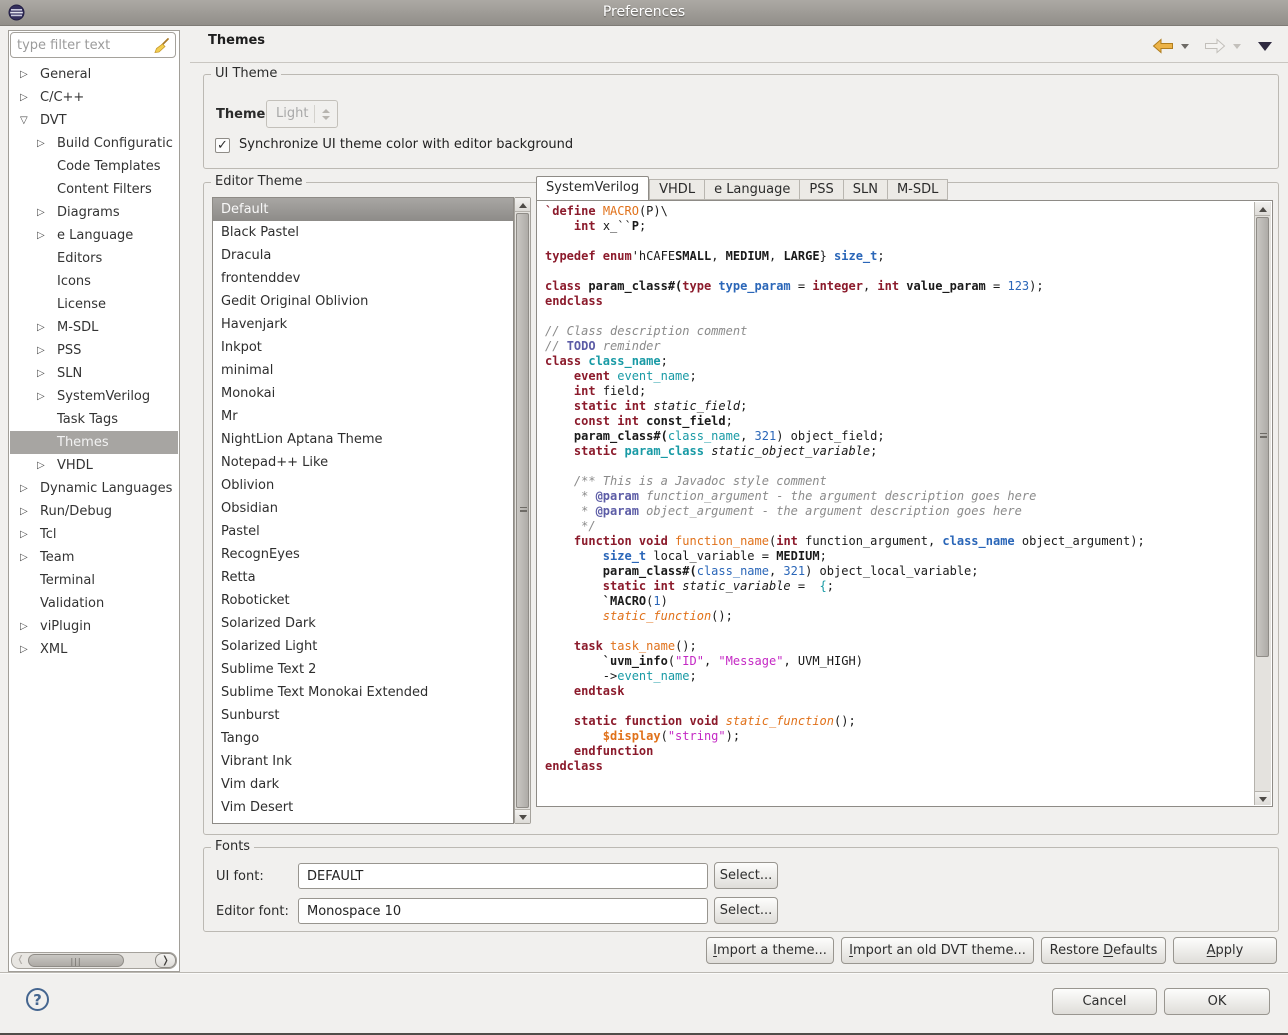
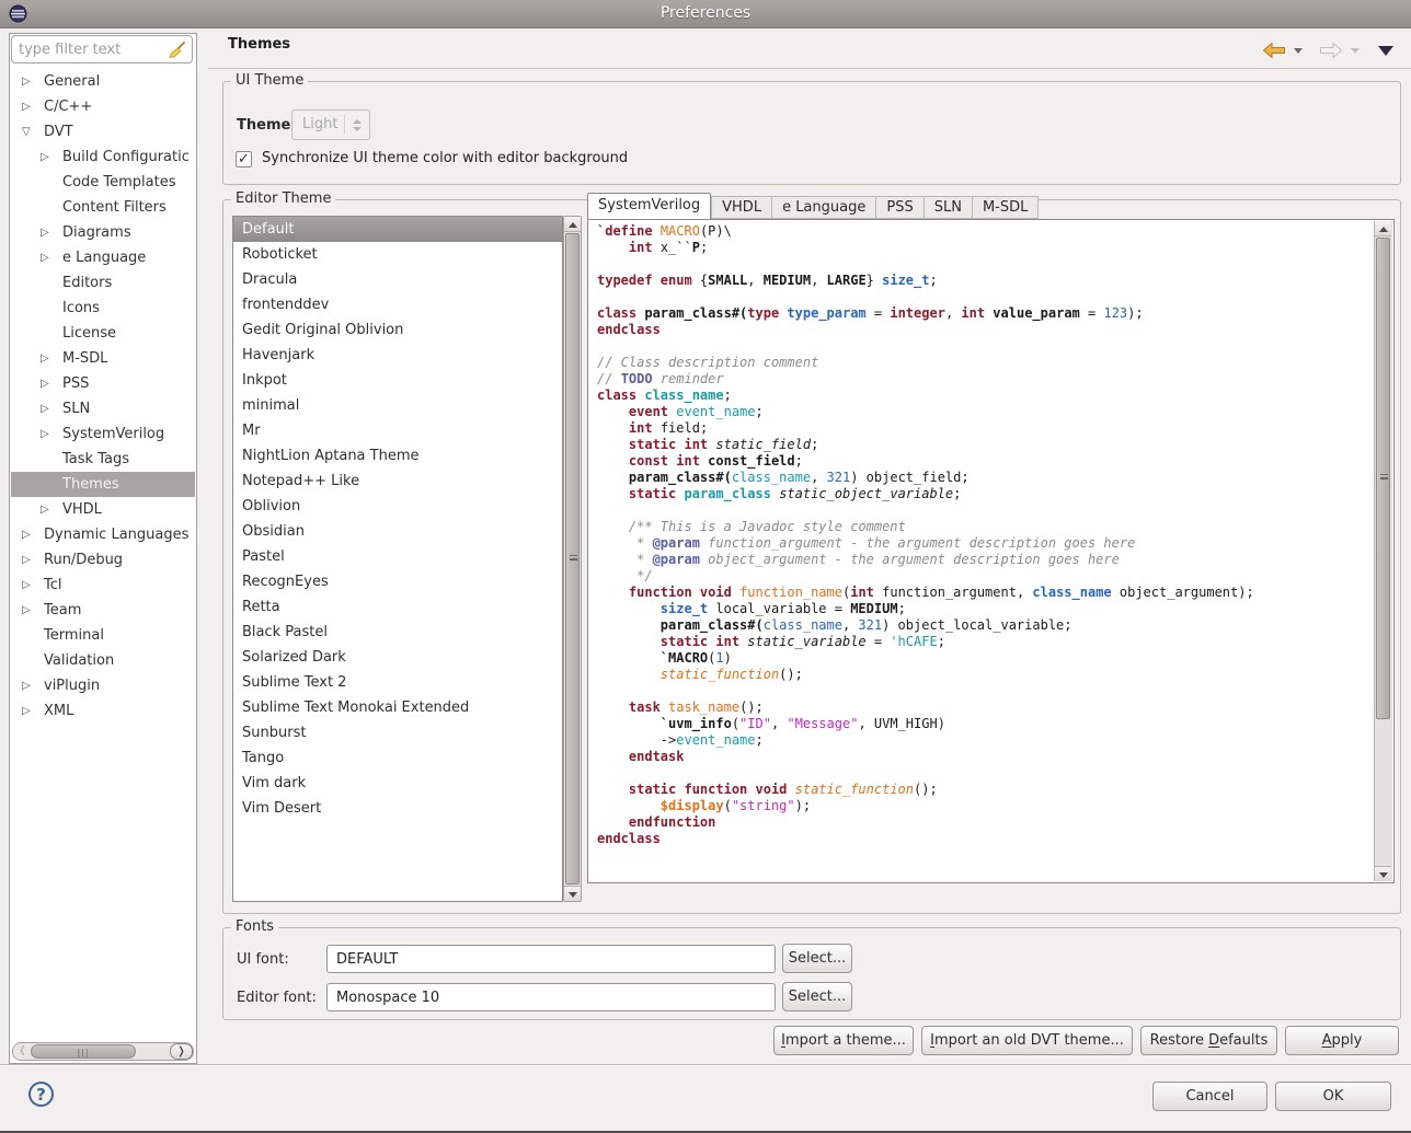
  Preferences
  type filter text
  ▷
  General
  ▷
  C/C++
  ▽
  DVT
  ▷
  Build Configuratic
  Code Templates
  Content Filters
  ▷
  Diagrams
  ▷
  e Language
  Editors
  Icons
  License
  ▷
  M-SDL
  ▷
  PSS
  ▷
  SLN
  ▷
  SystemVerilog
  Task Tags
  Themes
  ▷
  VHDL
  ▷
  Dynamic Languages
  ▷
  Run/Debug
  ▷
  Tcl
  ▷
  Team
  Terminal
  Validation
  ▷
  viPlugin
  ▷
  XML
  ❬
  |||
  ❭
  Themes
  UI Theme
  Theme
  Light
  ✓
  Synchronize UI theme color with editor background
  Editor Theme
  Default
- Black Pastel
+ Roboticket
  Dracula
  frontenddev
  Gedit Original Oblivion
  Havenjark
  Inkpot
  minimal
- Monokai
  Mr
  NightLion Aptana Theme
  Notepad++ Like
  Oblivion
  Obsidian
  Pastel
  RecognEyes
  Retta
- Roboticket
+ Black Pastel
  Solarized Dark
- Solarized Light
  Sublime Text 2
  Sublime Text Monokai Extended
  Sunburst
  Tango
- Vibrant Ink
  Vim dark
  Vim Desert
  SystemVerilog
  VHDL
  e Language
  PSS
  SLN
  M-SDL
  `define MACRO(P)\
  int x_``P;
- typedef enum'hCAFESMALL, MEDIUM, LARGE} size_t;
+ typedef enum {SMALL, MEDIUM, LARGE} size_t;
  class param_class#(type type_param = integer, int value_param = 123);
  endclass
  // Class description comment
  // TODO reminder
  class class_name;
  event event_name;
  int field;
  static int static_field;
  const int const_field;
  param_class#(class_name, 321) object_field;
  static param_class static_object_variable;
  /** This is a Javadoc style comment
  * @param function_argument - the argument description goes here
  * @param object_argument - the argument description goes here
  */
  function void function_name(int function_argument, class_name object_argument);
  size_t local_variable = MEDIUM;
  param_class#(class_name, 321) object_local_variable;
- static int static_variable = {;
+ static int static_variable = 'hCAFE;
  `MACRO(1)
  static_function();
  task task_name();
  `uvm_info("ID", "Message", UVM_HIGH)
  ->event_name;
  endtask
  static function void static_function();
  $display("string");
  endfunction
  endclass
  Fonts
  UI font:
  DEFAULT
  Select...
  Editor font:
  Monospace 10
  Select...
  Import a theme...
  Import an old DVT theme...
  Restore Defaults
  Apply
  ?
  Cancel
  OK
